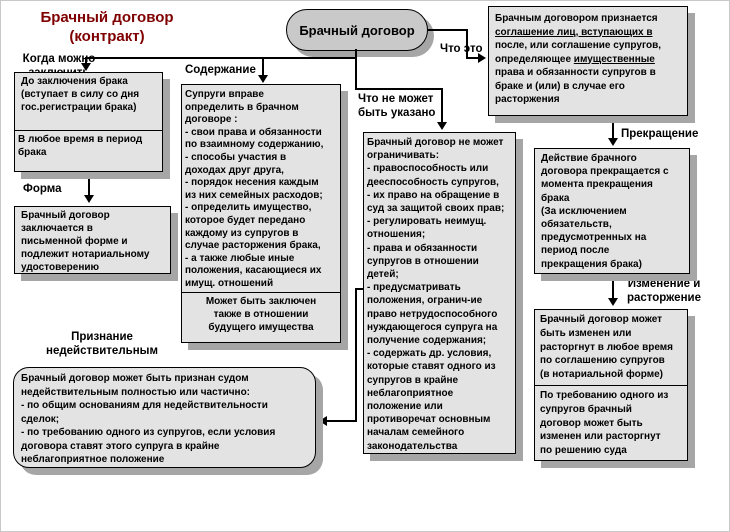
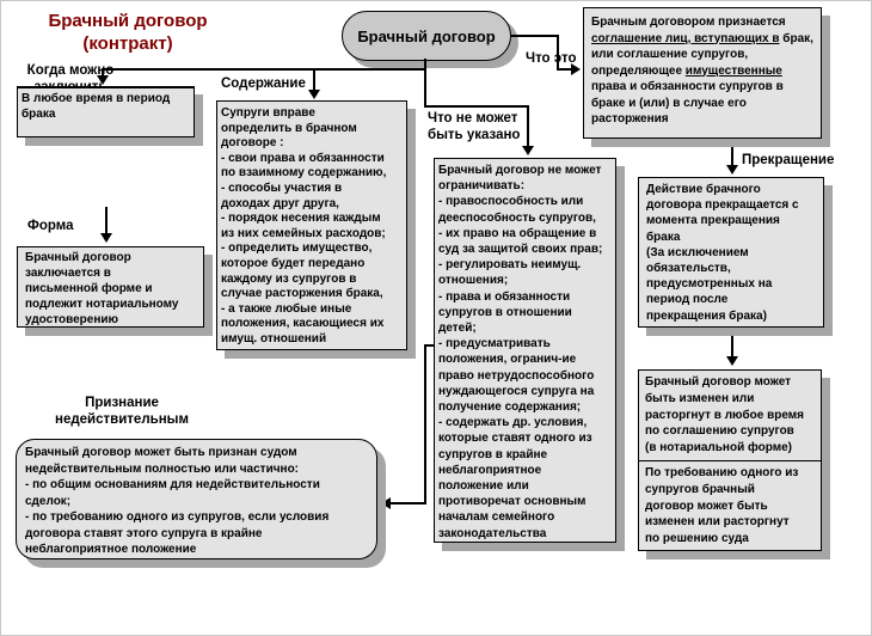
  Брачный договор
  (контракт)
  Брачный договор
  Когда можно
  Содержание
  Форма
  Признание
  недействительным
  Что не может
  быть указано
  Что это
  Прекращение
- Изменение и
- расторжение
- До заключения брака
- (вступает в силу со дня
- гос.регистрации брака)
  В любое время в период
  брака
  Брачный договор
  заключается в
  письменной форме и
  подлежит нотариальному
  удостоверению
  Брачный договор может быть признан судом
  недействительным полностью или частично:
  - по общим основаниям для недействительности
  сделок;
  - по требованию одного из супругов, если условия
  договора ставят этого супруга в крайне
  неблагоприятное положение
  Супруги вправе
  определить в брачном
  договоре :
  - свои права и обязанности
  по взаимному содержанию,
  - способы участия в
  доходах друг друга,
  - порядок несения каждым
  из них семейных расходов;
  - определить имущество,
  которое будет передано
  каждому из супругов в
  случае расторжения брака,
  - а также любые иные
  положения, касающиеся их
  имущ. отношений
- Может быть заключен
- также в отношении
- будущего имущества
  Брачный договор не может
  ограничивать:
  - правоспособность или
  дееспособность супругов,
  - их право на обращение в
  суд за защитой своих прав;
  - регулировать неимущ.
  отношения;
  - права и обязанности
  супругов в отношении
  детей;
  - предусматривать
  положения, огранич-ие
  право нетрудоспособного
  нуждающегося супруга на
  получение содержания;
  - содержать др. условия,
  которые ставят одного из
  супругов в крайне
  неблагоприятное
  положение или
  противоречат основным
  началам семейного
  законодательства
- Брачным договором признается соглашение лиц, вступающих в после, или соглашение супругов, определяющее имущественные права и обязанности супругов в браке и (или) в случае его расторжения
+ Брачным договором признается соглашение лиц, вступающих в брак, или соглашение супругов, определяющее имущественные права и обязанности супругов в браке и (или) в случае его расторжения
  Действие брачного
  договора прекращается с
  момента прекращения
  брака
  (За исключением
  обязательств,
  предусмотренных на
  период после
  прекращения брака)
  Брачный договор может
  быть изменен или
  расторгнут в любое время
  по соглашению супругов
  (в нотариальной форме)
  По требованию одного из
  супругов брачный
  договор может быть
  изменен или расторгнут
  по решению суда
